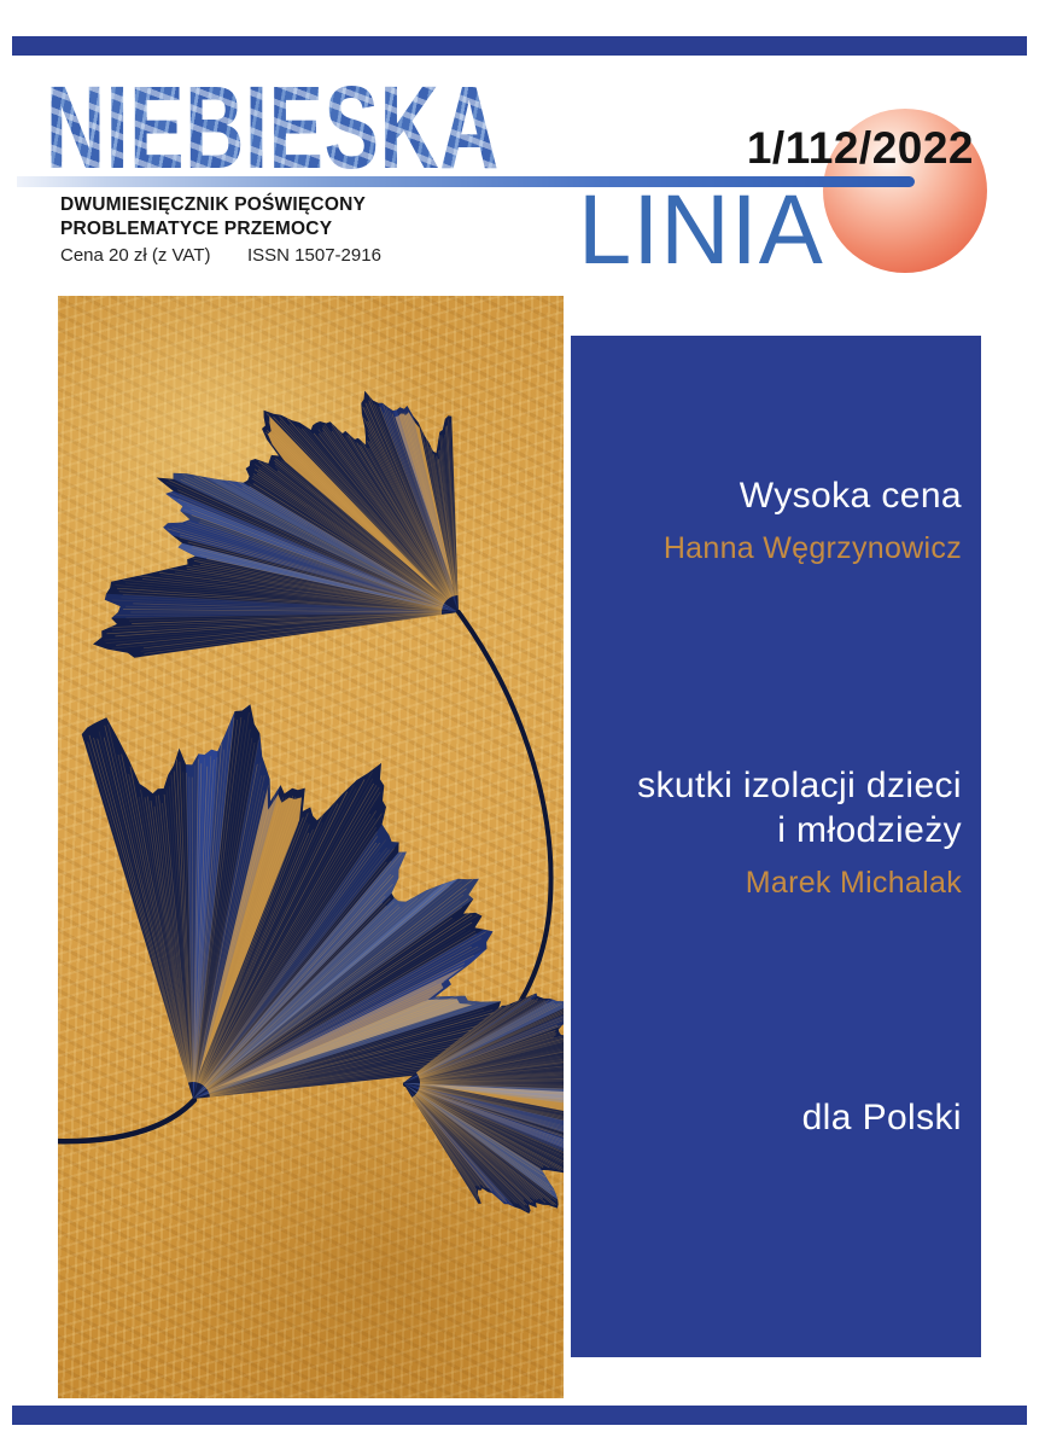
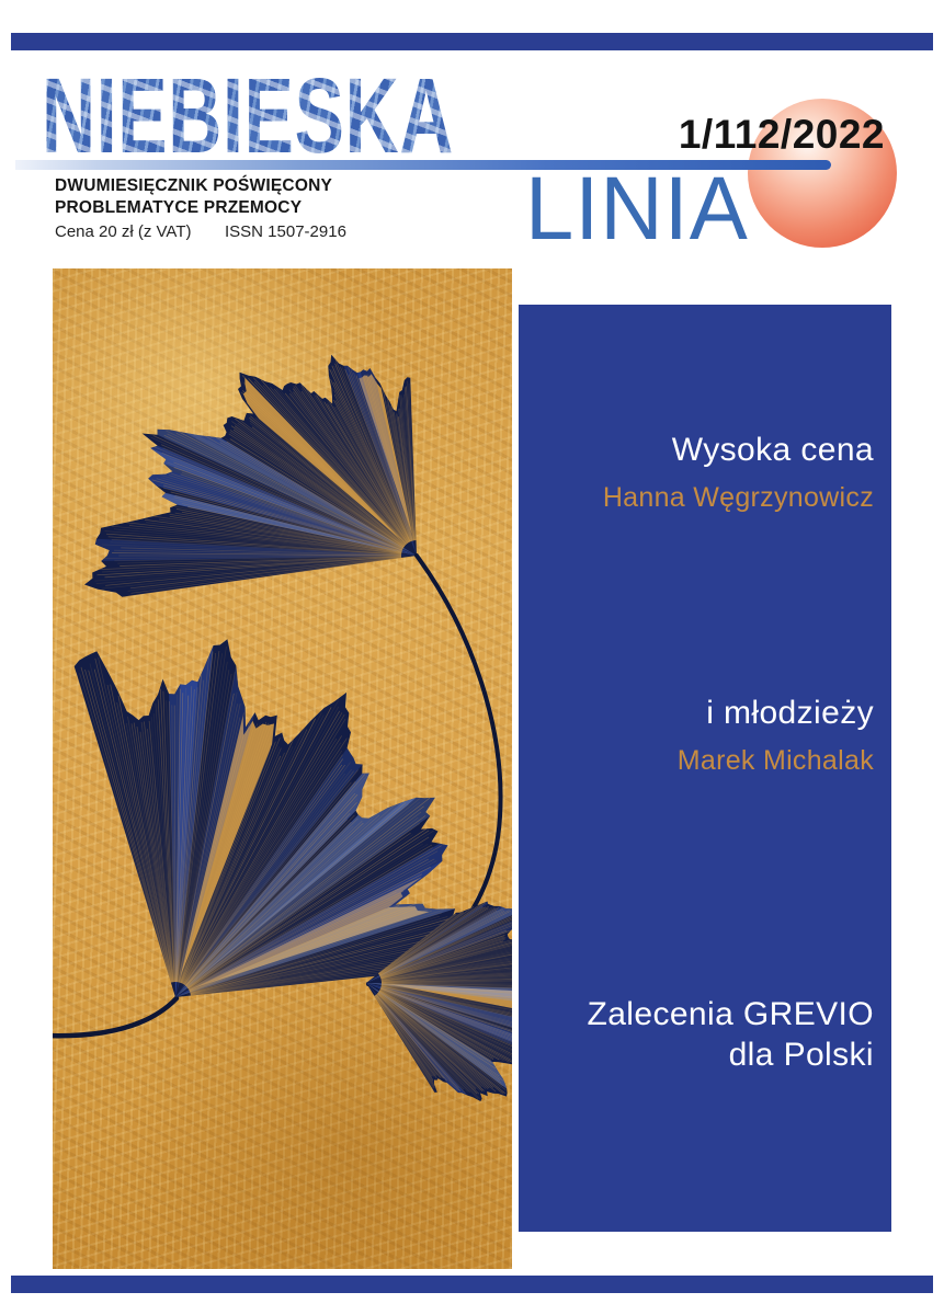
  NIEBIESKA
  1/112/2022
  LINIA
  DWUMIESIĘCZNIK POŚWIĘCONY
  PROBLEMATYCE PRZEMOCY
  Cena 20 zł (z VAT)
  ISSN 1507-2916
  Wysoka cena
  Hanna Węgrzynowicz
- skutki izolacji dzieci
  i młodzieży
  Marek Michalak
+ Zalecenia GREVIO
  dla Polski
